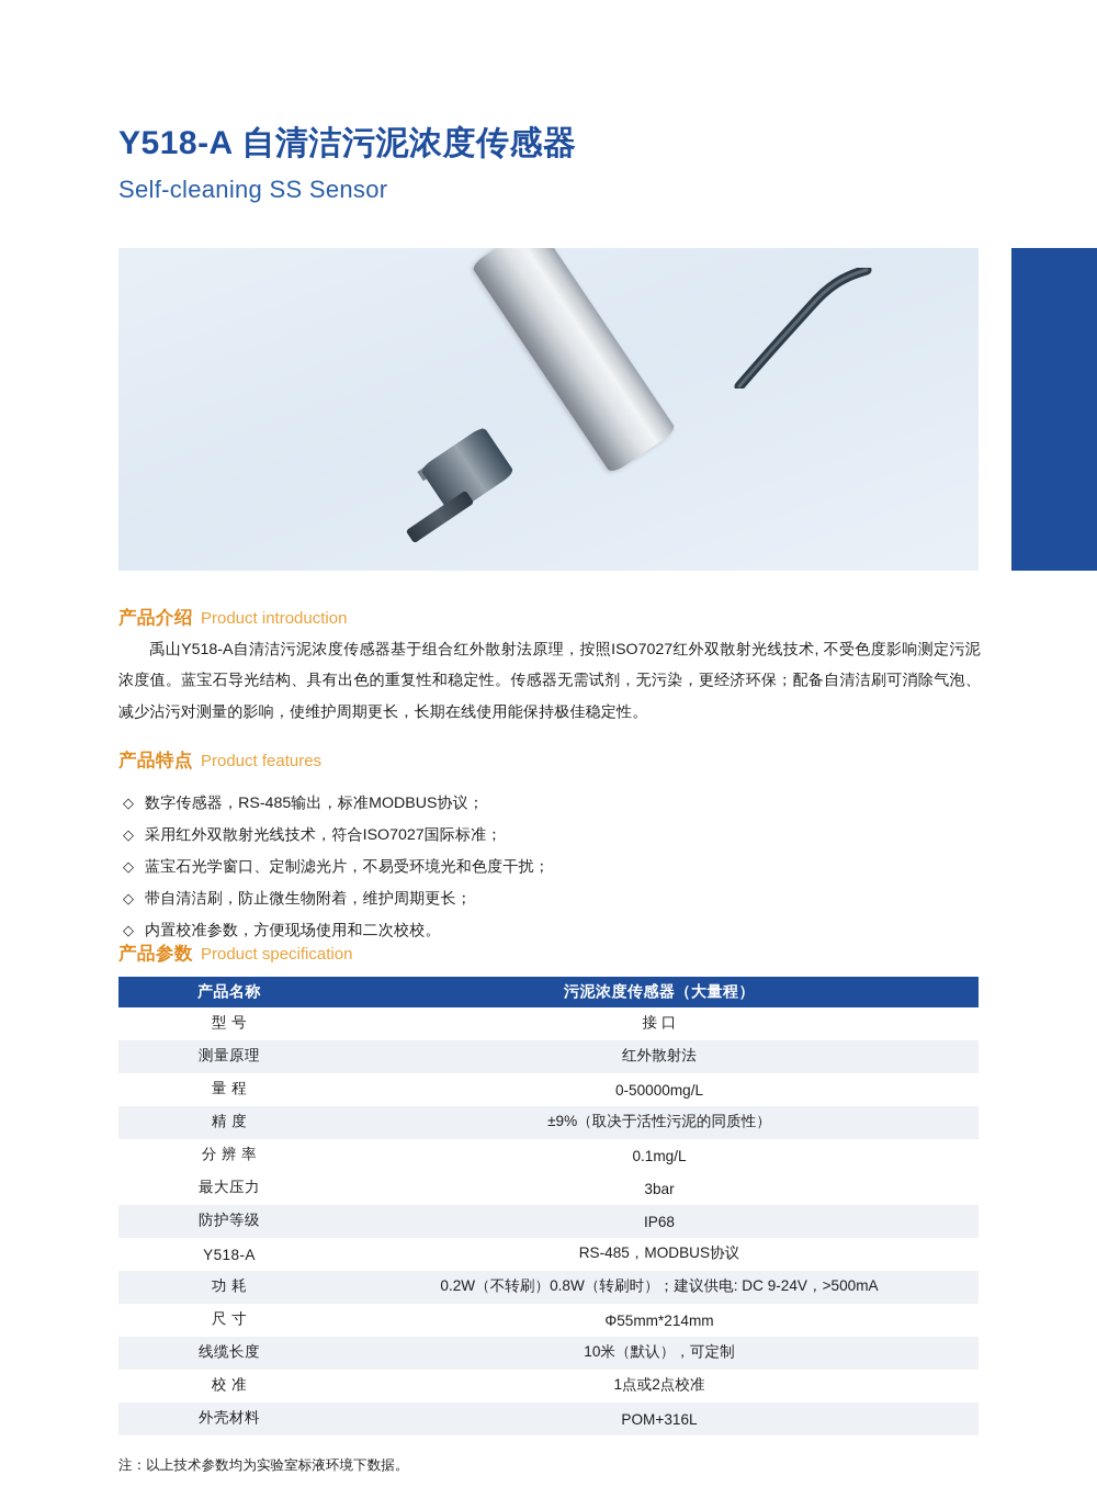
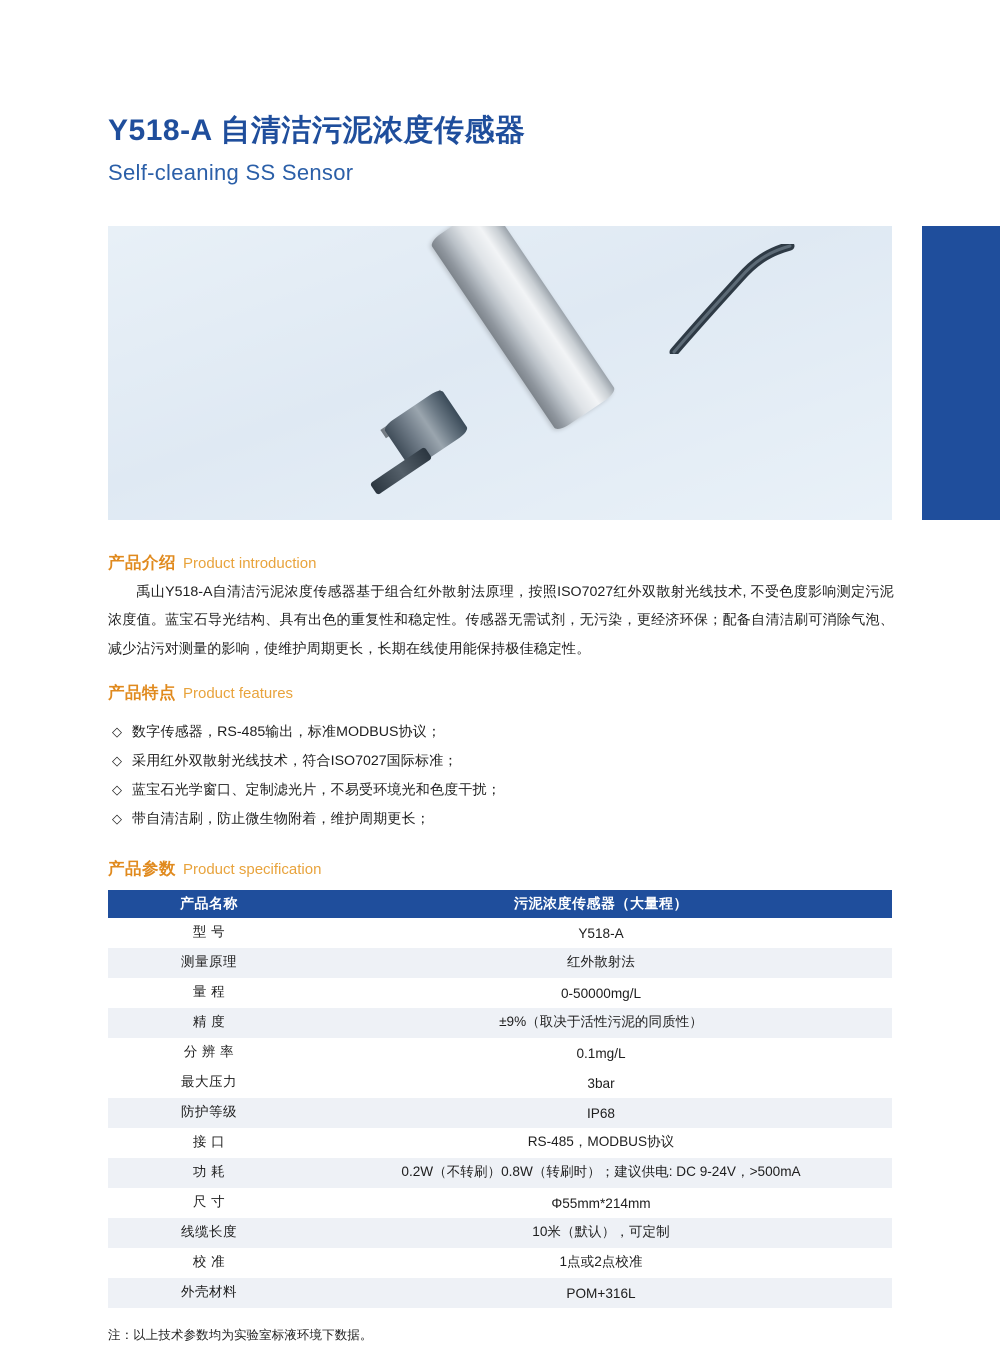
  Y518-A 自清洁污泥浓度传感器
  Self-cleaning SS Sensor
  产品介绍 Product introduction
  禹山Y518-A自清洁污泥浓度传感器基于组合红外散射法原理，按照ISO7027红外双散射光线技术, 不受色度影响测定污泥浓度值。蓝宝石导光结构、具有出色的重复性和稳定性。传感器无需试剂，无污染，更经济环保；配备自清洁刷可消除气泡、减少沾污对测量的影响，使维护周期更长，长期在线使用能保持极佳稳定性。
  产品特点 Product features
  ◇ 数字传感器，RS-485输出，标准MODBUS协议；
  ◇ 采用红外双散射光线技术，符合ISO7027国际标准；
  ◇ 蓝宝石光学窗口、定制滤光片，不易受环境光和色度干扰；
  ◇ 带自清洁刷，防止微生物附着，维护周期更长；
- ◇ 内置校准参数，方便现场使用和二次校校。
  产品参数 Product specification
  产品名称	污泥浓度传感器（大量程）
- 型 号	接 口
+ 型 号	Y518-A
  测量原理	红外散射法
  量 程	0-50000mg/L
  精 度	±9%（取决于活性污泥的同质性）
  分 辨 率	0.1mg/L
  最大压力	3bar
  防护等级	IP68
- Y518-A	RS-485，MODBUS协议
+ 接 口	RS-485，MODBUS协议
  功 耗	0.2W（不转刷）0.8W（转刷时）；建议供电: DC 9-24V，>500mA
  尺 寸	Φ55mm*214mm
  线缆长度	10米（默认），可定制
  校 准	1点或2点校准
  外壳材料	POM+316L
  注：以上技术参数均为实验室标液环境下数据。
